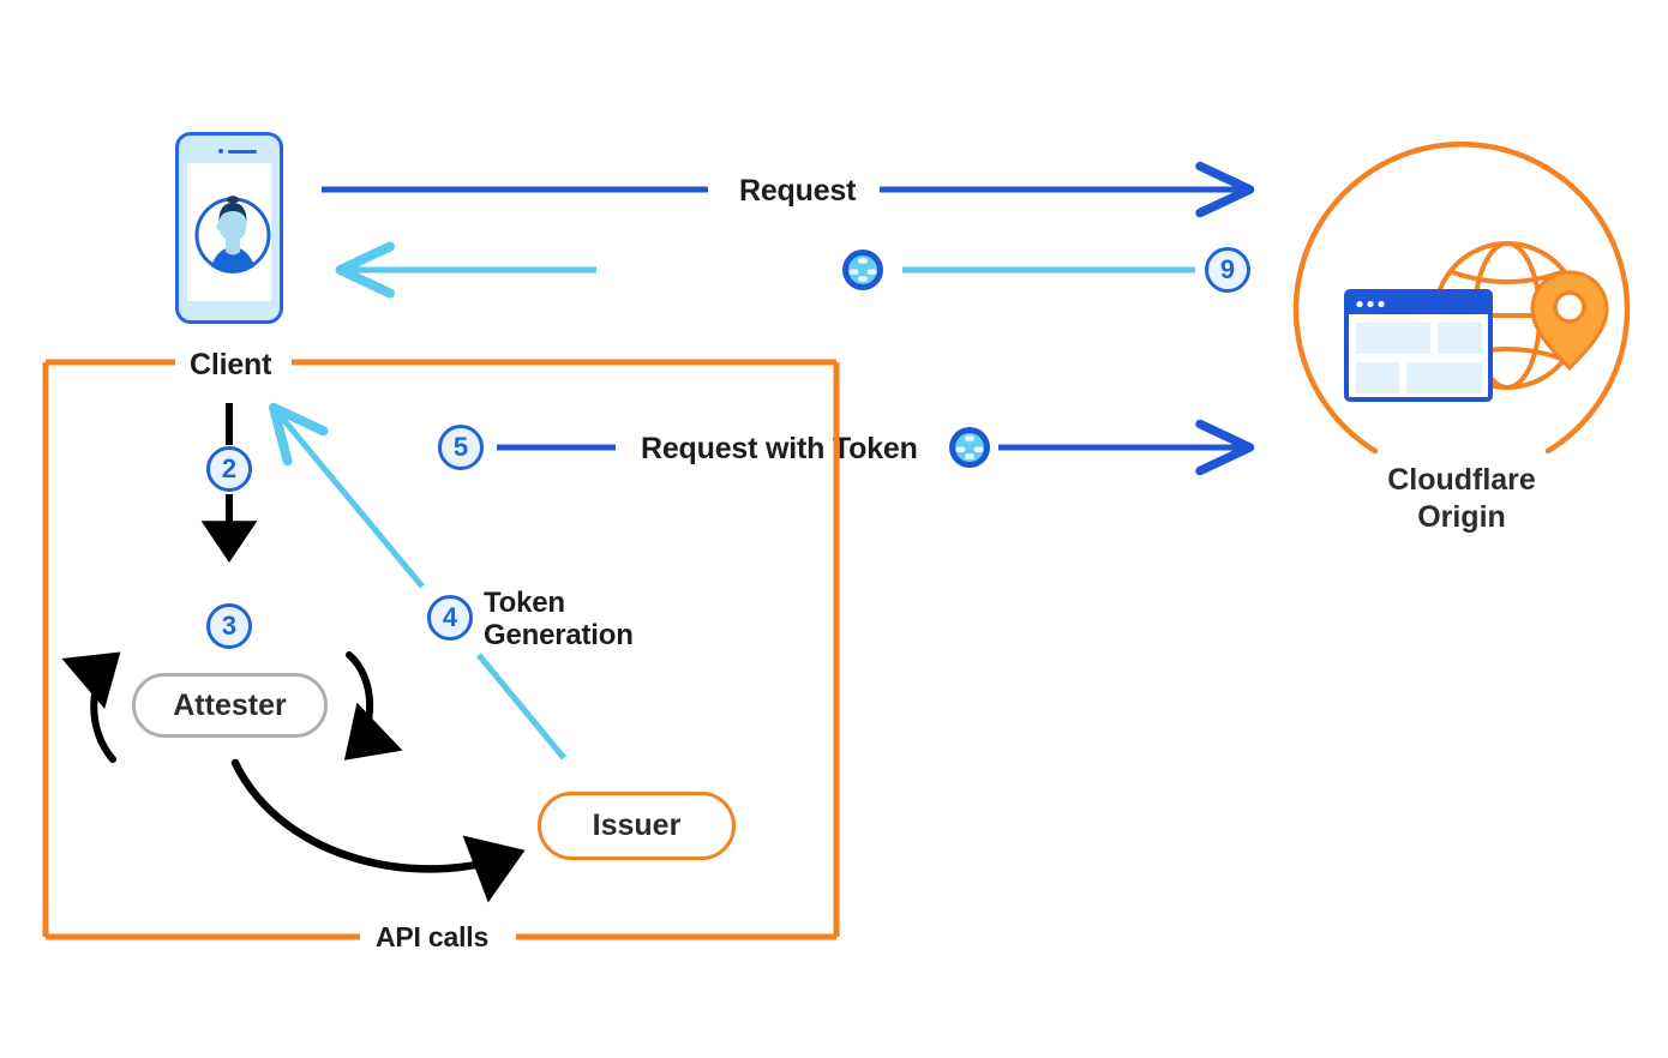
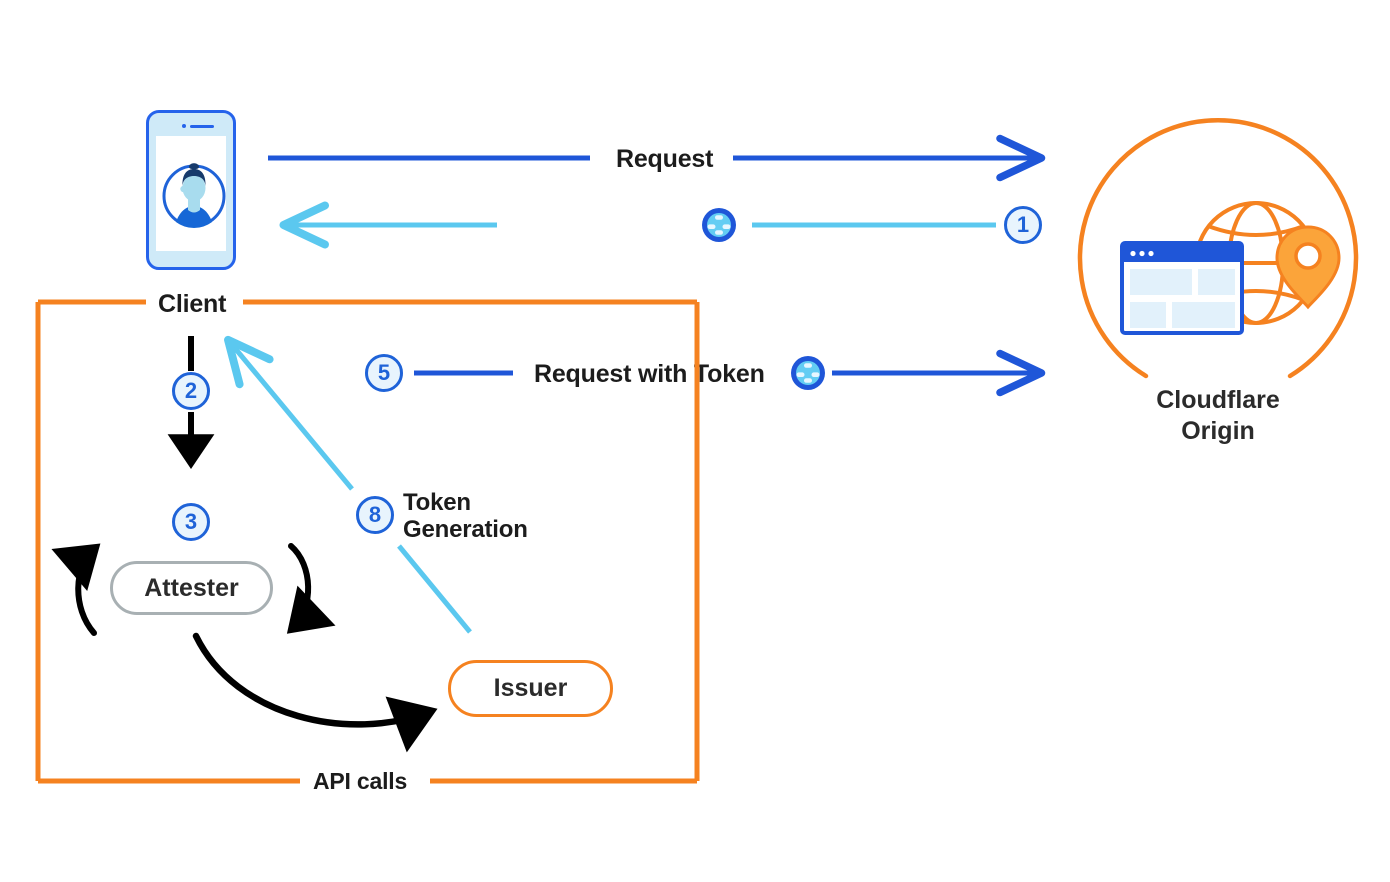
  Attester
  Issuer
  Client
  API calls
  Request
  Request with Token
  Token
  Generation
  Cloudflare
  Origin
- 9
+ 1
  2
  3
- 4
+ 8
  5
